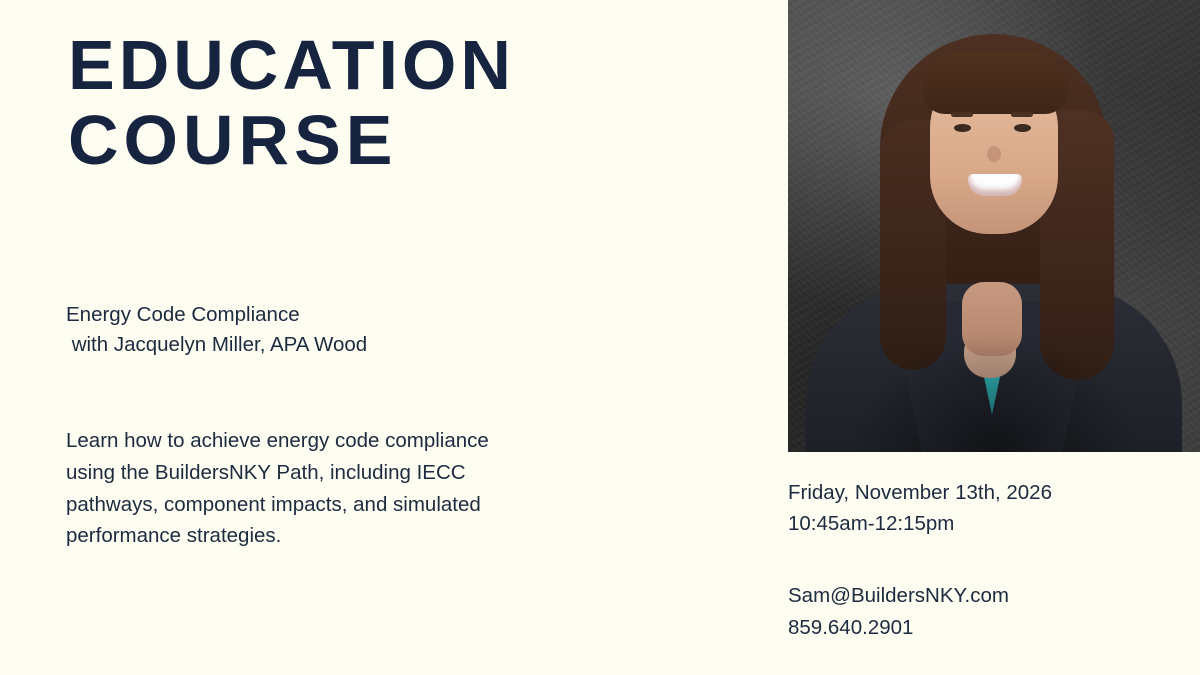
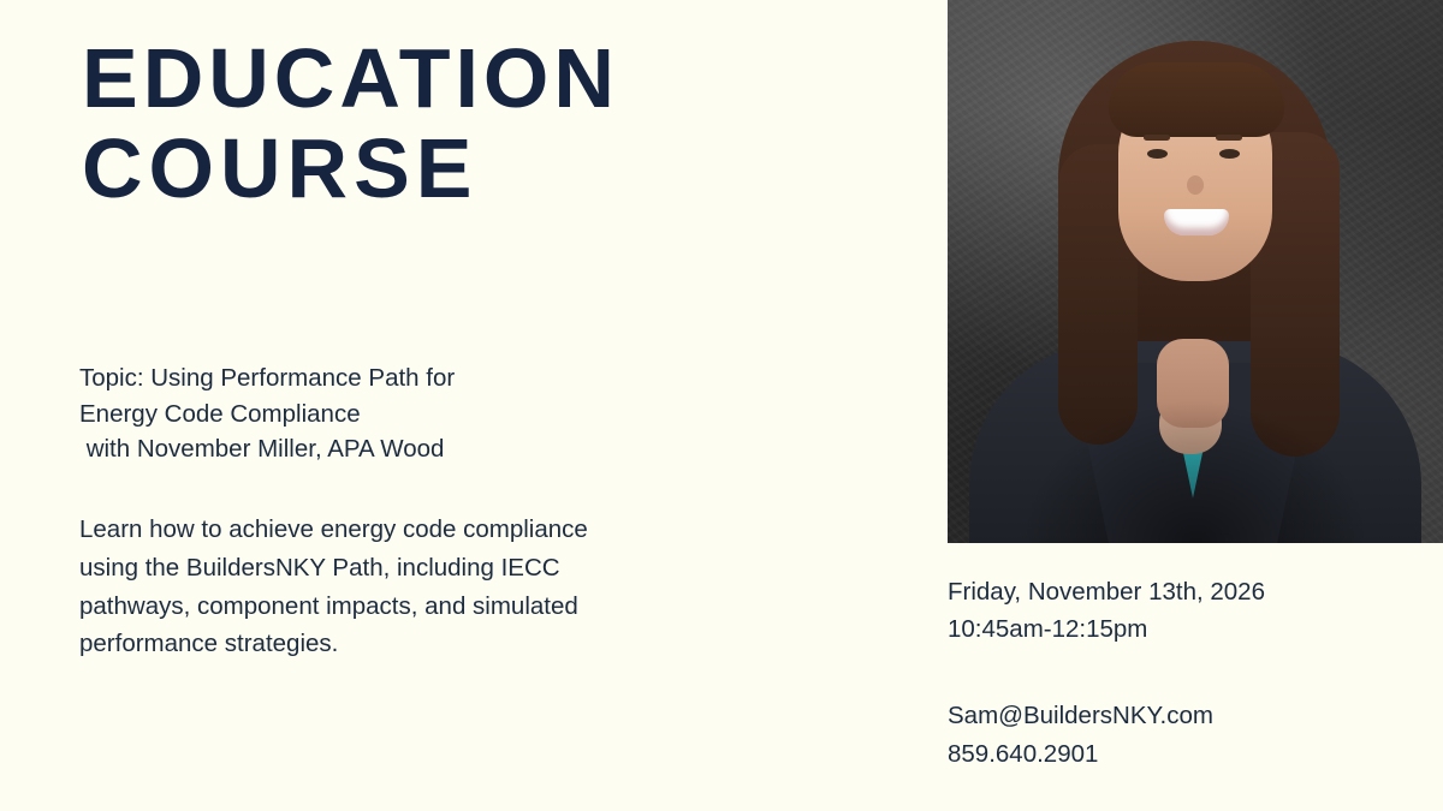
  EDUCATION
  COURSE
+ Topic: Using Performance Path for
  Energy Code Compliance
- with Jacquelyn Miller, APA Wood
+ with November Miller, APA Wood
  Learn how to achieve energy code compliance using the BuildersNKY Path, including IECC pathways, component impacts, and simulated performance strategies.
  Friday, November 13th, 2026
  10:45am-12:15pm
  Sam@BuildersNKY.com
  859.640.2901
